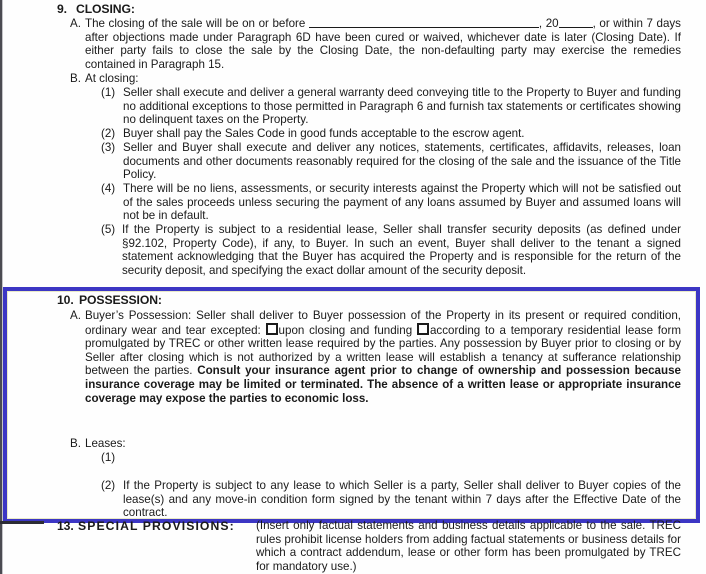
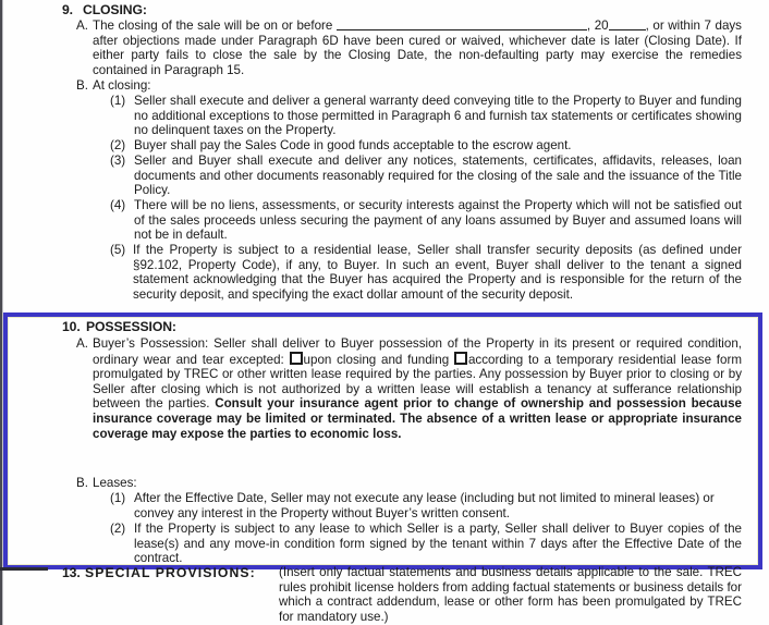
  9.
  CLOSING:
  A.
  The closing of the sale will be on or before , 20 , or within 7 days after objections made under Paragraph 6D have been cured or waived, whichever date is later (Closing Date). If either party fails to close the sale by the Closing Date, the non-defaulting party may exercise the remedies contained in Paragraph 15.
  B.
  At closing:
  (1)
  Seller shall execute and deliver a general warranty deed conveying title to the Property to Buyer and funding no additional exceptions to those permitted in Paragraph 6 and furnish tax statements or certificates showing no delinquent taxes on the Property.
  (2)
  Buyer shall pay the Sales Code in good funds acceptable to the escrow agent.
  (3)
  Seller and Buyer shall execute and deliver any notices, statements, certificates, affidavits, releases, loan documents and other documents reasonably required for the closing of the sale and the issuance of the Title Policy.
  (4)
  There will be no liens, assessments, or security interests against the Property which will not be satisfied out of the sales proceeds unless securing the payment of any loans assumed by Buyer and assumed loans will not be in default.
  (5)
  If the Property is subject to a residential lease, Seller shall transfer security deposits (as defined under §92.102, Property Code), if any, to Buyer. In such an event, Buyer shall deliver to the tenant a signed statement acknowledging that the Buyer has acquired the Property and is responsible for the return of the security deposit, and specifying the exact dollar amount of the security deposit.
  10.
  POSSESSION:
  A.
  Buyer’s Possession: Seller shall deliver to Buyer possession of the Property in its present or required condition, ordinary wear and tear excepted: upon closing and funding according to a temporary residential lease form promulgated by TREC or other written lease required by the parties. Any possession by Buyer prior to closing or by Seller after closing which is not authorized by a written lease will establish a tenancy at sufferance relationship between the parties. Consult your insurance agent prior to change of ownership and possession because insurance coverage may be limited or terminated. The absence of a written lease or appropriate insurance coverage may expose the parties to economic loss.
  B.
  Leases:
  (1)
+ After the Effective Date, Seller may not execute any lease (including but not limited to mineral leases) or convey any interest in the Property without Buyer’s written consent.
  (2)
  If the Property is subject to any lease to which Seller is a party, Seller shall deliver to Buyer copies of the lease(s) and any move-in condition form signed by the tenant within 7 days after the Effective Date of the contract.
  13.
  SPECIAL PROVISIONS:
  (Insert only factual statements and business details applicable to the sale. TREC rules prohibit license holders from adding factual statements or business details for which a contract addendum, lease or other form has been promulgated by TREC for mandatory use.)
